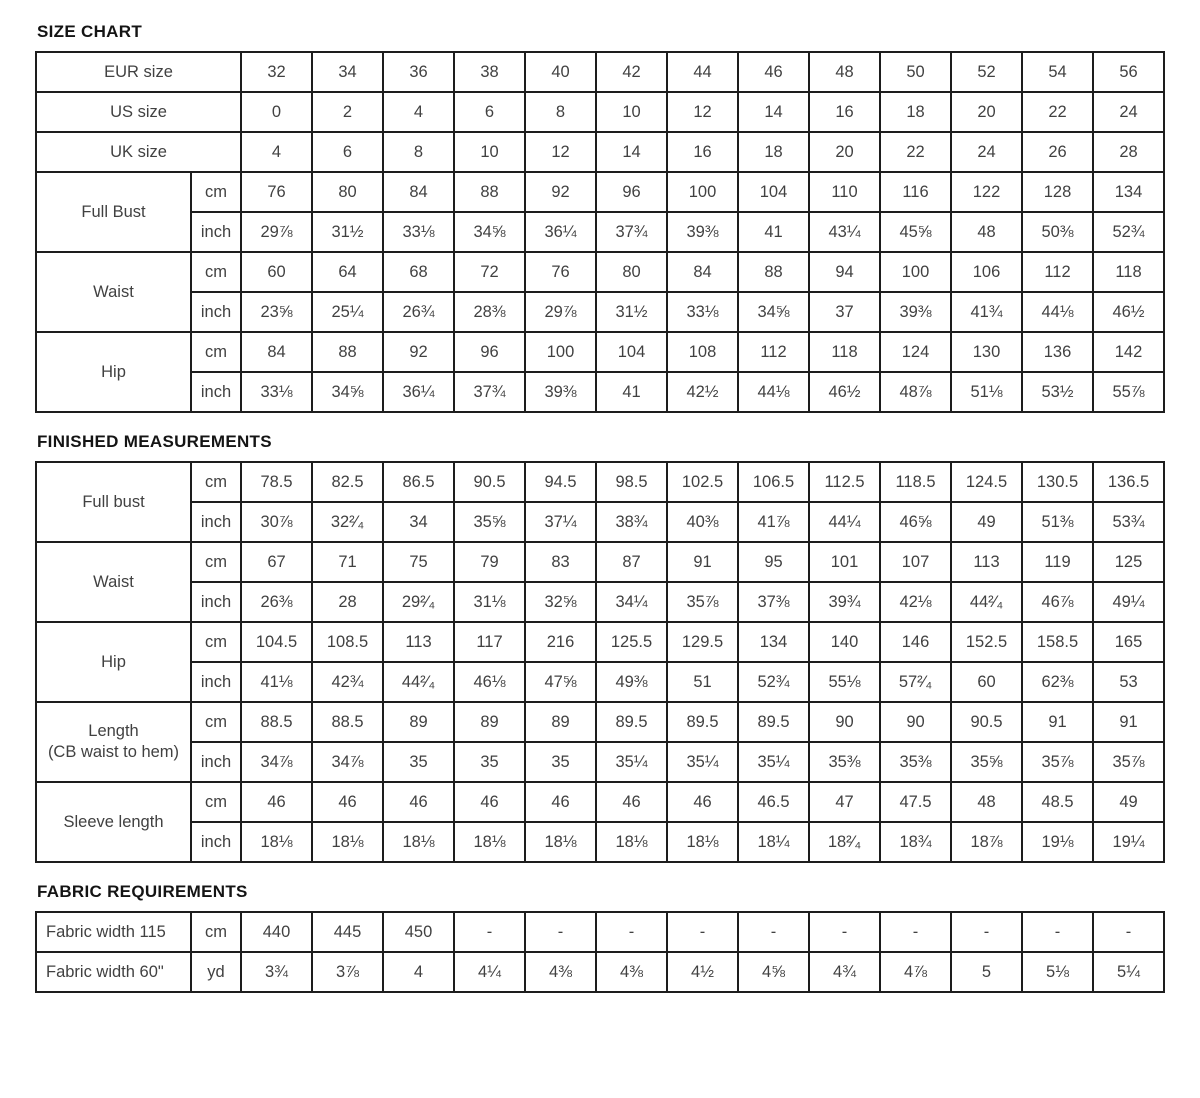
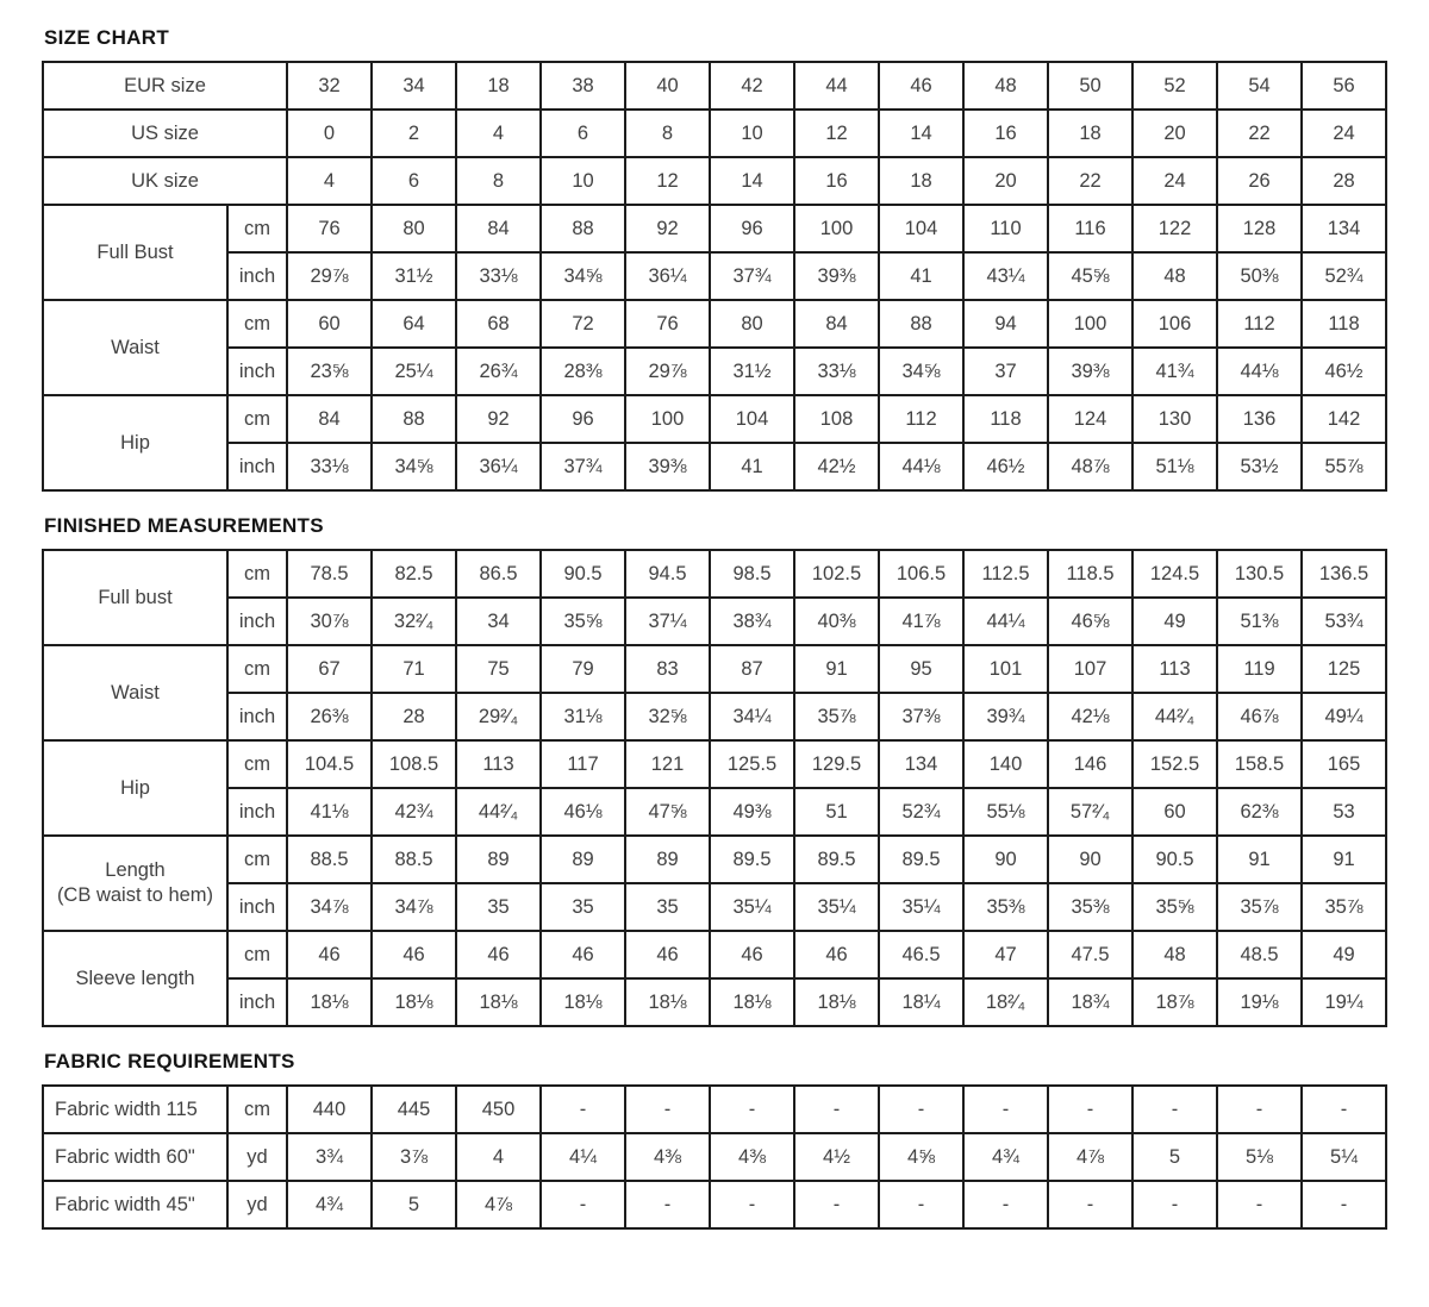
  SIZE CHART
- EUR size	32	34	36	38	40	42	44	46	48	50	52	54	56
+ EUR size	32	34	18	38	40	42	44	46	48	50	52	54	56
  US size	0	2	4	6	8	10	12	14	16	18	20	22	24
  UK size	4	6	8	10	12	14	16	18	20	22	24	26	28
  Full Bust	cm	76	80	84	88	92	96	100	104	110	116	122	128	134
  inch	29⅞	31½	33⅛	34⅝	36¼	37¾	39⅜	41	43¼	45⅝	48	50⅜	52¾
  Waist	cm	60	64	68	72	76	80	84	88	94	100	106	112	118
  inch	23⅝	25¼	26¾	28⅜	29⅞	31½	33⅛	34⅝	37	39⅜	41¾	44⅛	46½
  Hip	cm	84	88	92	96	100	104	108	112	118	124	130	136	142
  inch	33⅛	34⅝	36¼	37¾	39⅜	41	42½	44⅛	46½	48⅞	51⅛	53½	55⅞
  FINISHED MEASUREMENTS
  Full bust	cm	78.5	82.5	86.5	90.5	94.5	98.5	102.5	106.5	112.5	118.5	124.5	130.5	136.5
  inch	30⅞	32²⁄₄	34	35⅝	37¼	38¾	40⅜	41⅞	44¼	46⅝	49	51⅜	53¾
  Waist	cm	67	71	75	79	83	87	91	95	101	107	113	119	125
  inch	26⅜	28	29²⁄₄	31⅛	32⅝	34¼	35⅞	37⅜	39¾	42⅛	44²⁄₄	46⅞	49¼
- Hip	cm	104.5	108.5	113	117	216	125.5	129.5	134	140	146	152.5	158.5	165
+ Hip	cm	104.5	108.5	113	117	121	125.5	129.5	134	140	146	152.5	158.5	165
  inch	41⅛	42¾	44²⁄₄	46⅛	47⅝	49⅜	51	52¾	55⅛	57²⁄₄	60	62⅜	53
  Length (CB waist to hem)	cm	88.5	88.5	89	89	89	89.5	89.5	89.5	90	90	90.5	91	91
  inch	34⅞	34⅞	35	35	35	35¼	35¼	35¼	35⅜	35⅜	35⅝	35⅞	35⅞
  Sleeve length	cm	46	46	46	46	46	46	46	46.5	47	47.5	48	48.5	49
  inch	18⅛	18⅛	18⅛	18⅛	18⅛	18⅛	18⅛	18¼	18²⁄₄	18¾	18⅞	19⅛	19¼
  FABRIC REQUIREMENTS
  Fabric width 115	cm	440	445	450	-	-	-	-	-	-	-	-	-	-
  Fabric width 60"	yd	3¾	3⅞	4	4¼	4⅜	4⅜	4½	4⅝	4¾	4⅞	5	5⅛	5¼
+ Fabric width 45"	yd	4¾	5	4⅞	-	-	-	-	-	-	-	-	-	-
